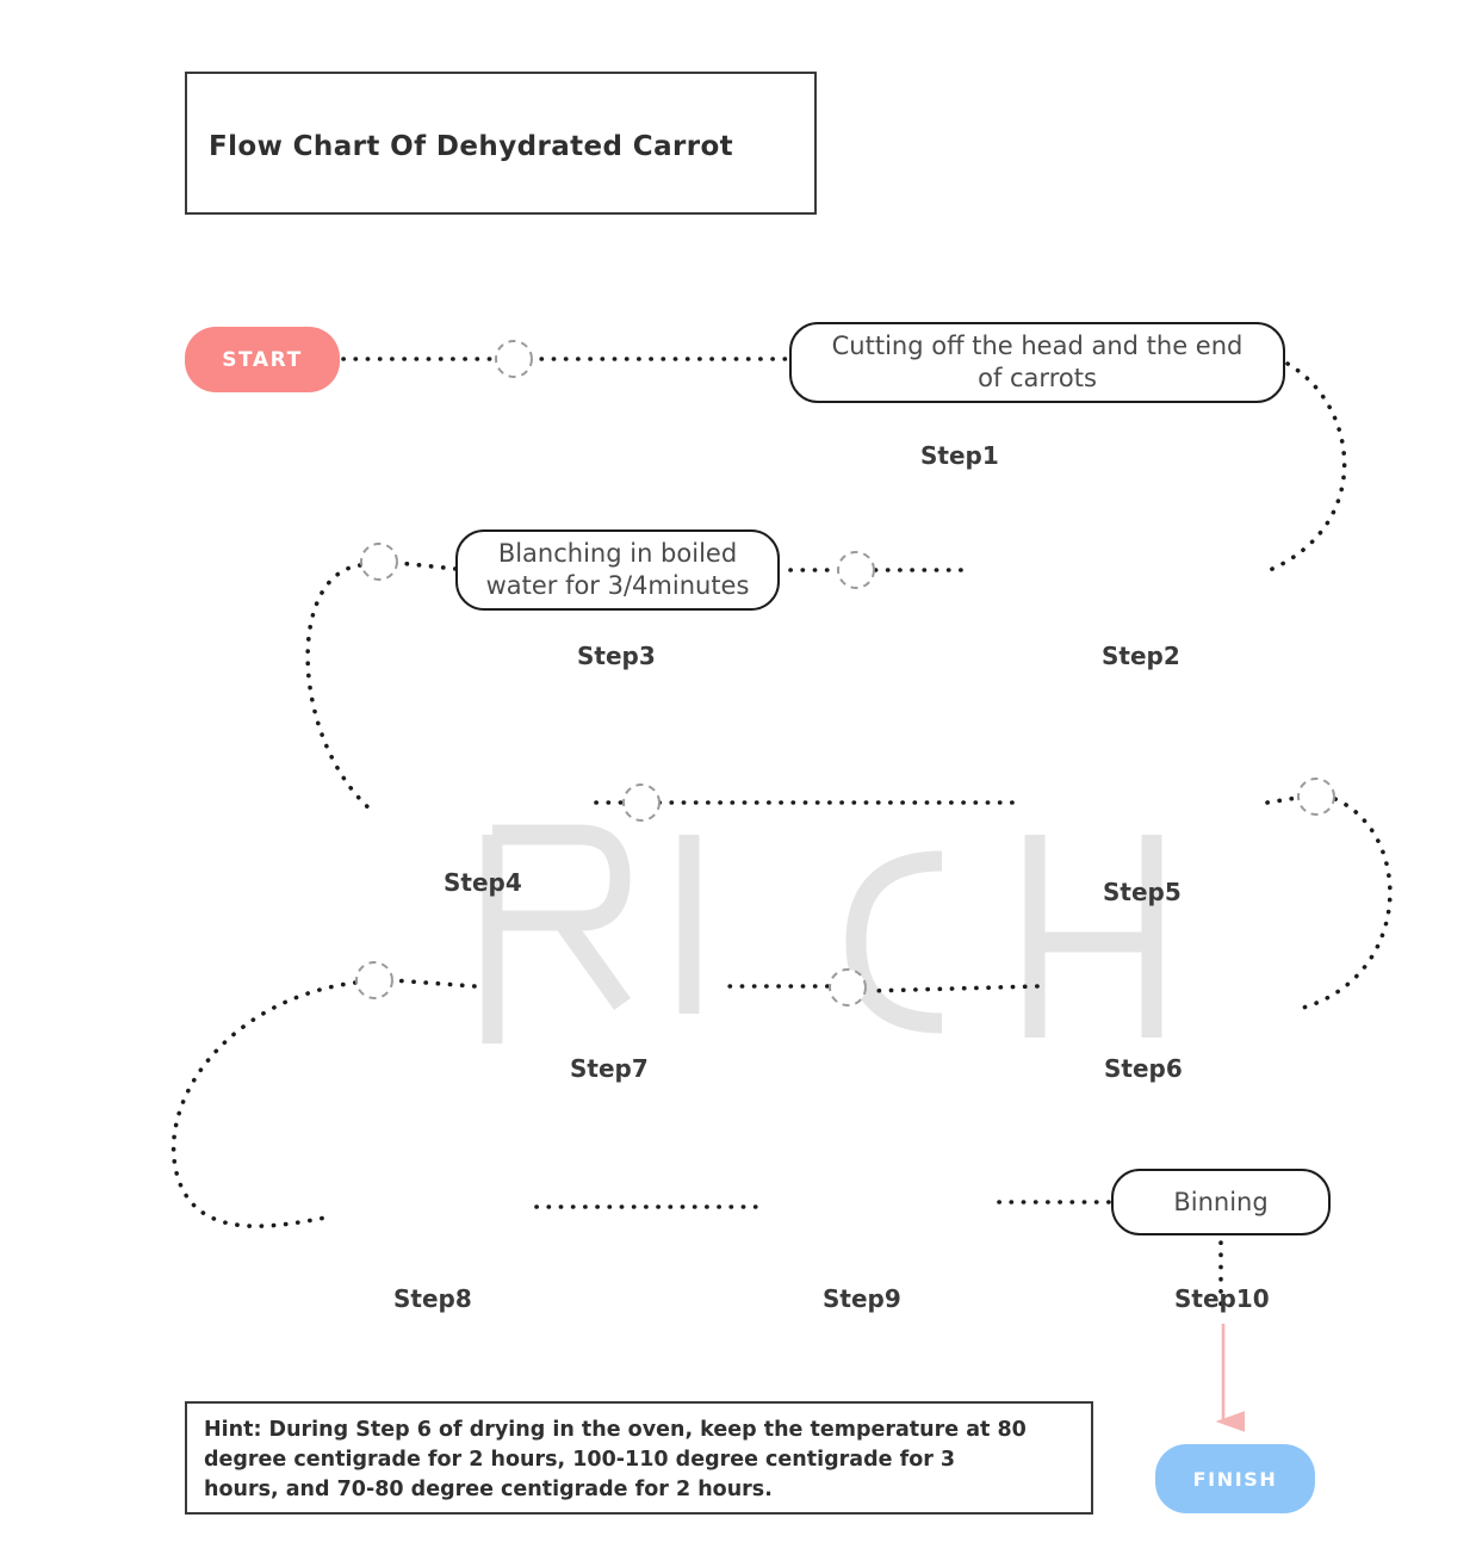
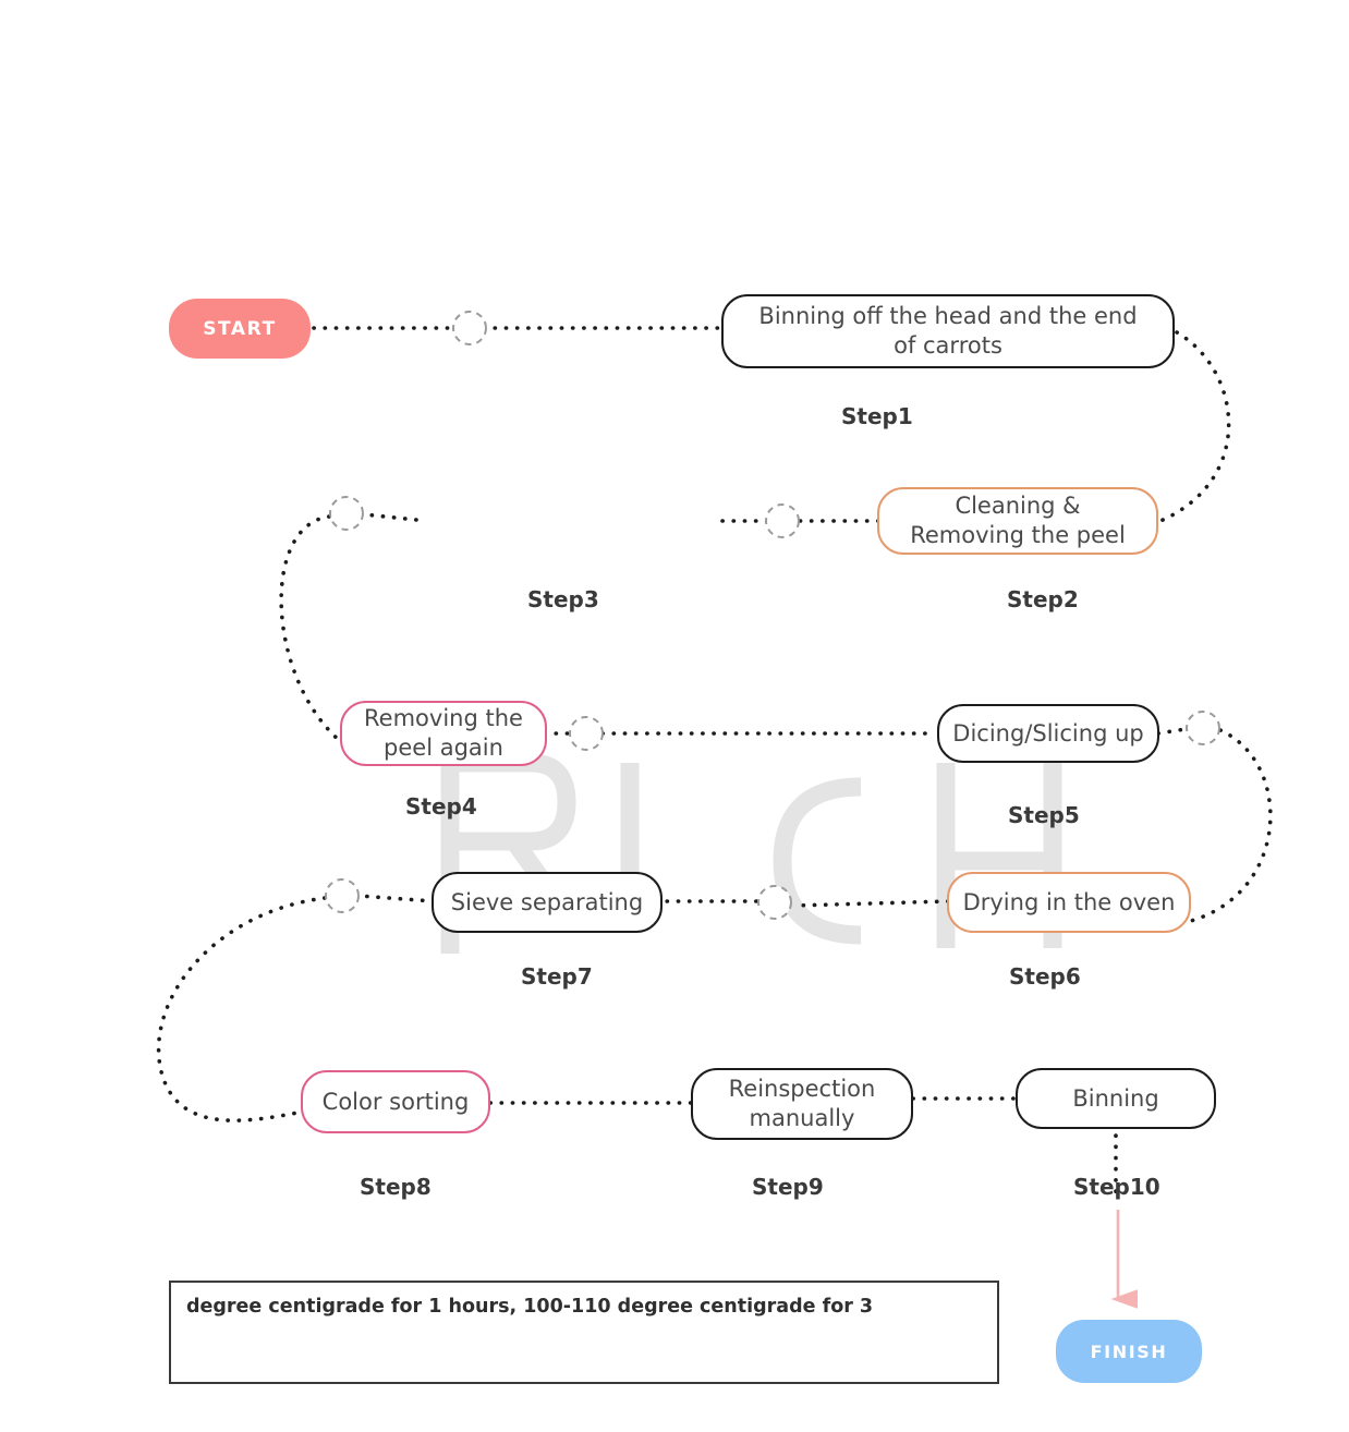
- Flow Chart Of Dehydrated Carrot
  START
- Cutting off the head and the end
+ Binning off the head and the end
  of carrots
  Step1
+ Cleaning &
+ Removing the peel
  Step2
- Blanching in boiled
- water for 3/4minutes
  Step3
+ Removing the
+ peel again
  Step4
+ Dicing/Slicing up
  Step5
+ Drying in the oven
  Step6
+ Sieve separating
  Step7
+ Color sorting
  Step8
+ Reinspection
+ manually
  Step9
  Binning
  Step10
  FINISH
- Hint: During Step 6 of drying in the oven, keep the temperature at 80
- degree centigrade for 2 hours, 100-110 degree centigrade for 3
+ degree centigrade for 1 hours, 100-110 degree centigrade for 3
- hours, and 70-80 degree centigrade for 2 hours.
